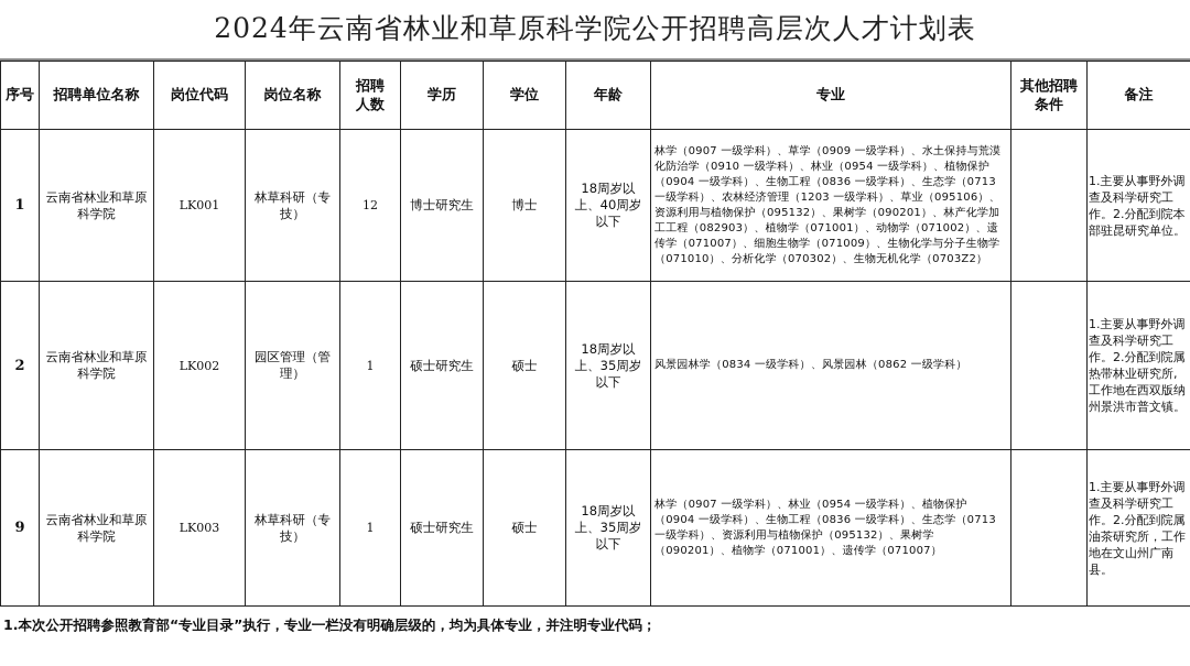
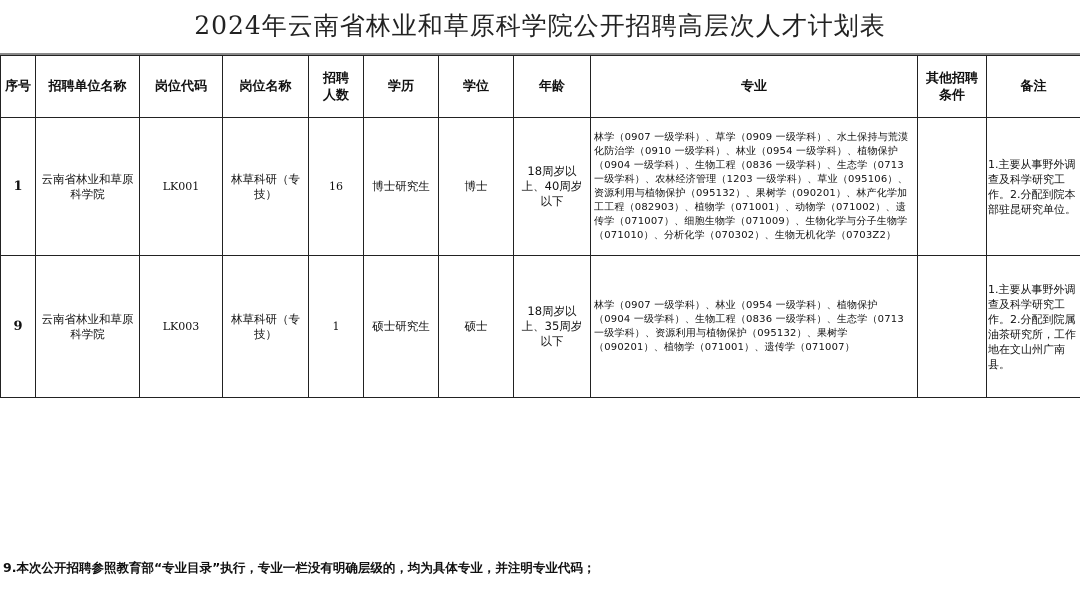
  2024年云南省林业和草原科学院公开招聘高层次人才计划表
  序号	招聘单位名称	岗位代码	岗位名称	招聘人数	学历	学位	年龄	专业	其他招聘条件	备注
- 1	云南省林业和草原科学院	LK001	林草科研（专技）	12	博士研究生	博士	18周岁以上、40周岁以下	林学（0907 一级学科）、草学（0909 一级学科）、水土保持与荒漠化防治学（0910 一级学科）、林业（0954 一级学科）、植物保护（0904 一级学科）、生物工程（0836 一级学科）、生态学（0713 一级学科）、农林经济管理（1203 一级学科）、草业（095106）、资源利用与植物保护（095132）、果树学（090201）、林产化学加工工程（082903）、植物学（071001）、动物学（071002）、遗传学（071007）、细胞生物学（071009）、生物化学与分子生物学（071010）、分析化学（070302）、生物无机化学（0703Z2）		1.主要从事野外调查及科学研究工作。2.分配到院本部驻昆研究单位。
+ 1	云南省林业和草原科学院	LK001	林草科研（专技）	16	博士研究生	博士	18周岁以上、40周岁以下	林学（0907 一级学科）、草学（0909 一级学科）、水土保持与荒漠化防治学（0910 一级学科）、林业（0954 一级学科）、植物保护（0904 一级学科）、生物工程（0836 一级学科）、生态学（0713 一级学科）、农林经济管理（1203 一级学科）、草业（095106）、资源利用与植物保护（095132）、果树学（090201）、林产化学加工工程（082903）、植物学（071001）、动物学（071002）、遗传学（071007）、细胞生物学（071009）、生物化学与分子生物学（071010）、分析化学（070302）、生物无机化学（0703Z2）		1.主要从事野外调查及科学研究工作。2.分配到院本部驻昆研究单位。
- 2	云南省林业和草原科学院	LK002	园区管理（管理）	1	硕士研究生	硕士	18周岁以上、35周岁以下	风景园林学（0834 一级学科）、风景园林（0862 一级学科）		1.主要从事野外调查及科学研究工作。2.分配到院属热带林业研究所,工作地在西双版纳州景洪市普文镇。
  9	云南省林业和草原科学院	LK003	林草科研（专技）	1	硕士研究生	硕士	18周岁以上、35周岁以下	林学（0907 一级学科）、林业（0954 一级学科）、植物保护（0904 一级学科）、生物工程（0836 一级学科）、生态学（0713 一级学科）、资源利用与植物保护（095132）、果树学（090201）、植物学（071001）、遗传学（071007）		1.主要从事野外调查及科学研究工作。2.分配到院属油茶研究所，工作地在文山州广南县。
- 1.本次公开招聘参照教育部“专业目录”执行，专业一栏没有明确层级的，均为具体专业，并注明专业代码；
+ 9.本次公开招聘参照教育部“专业目录”执行，专业一栏没有明确层级的，均为具体专业，并注明专业代码；
